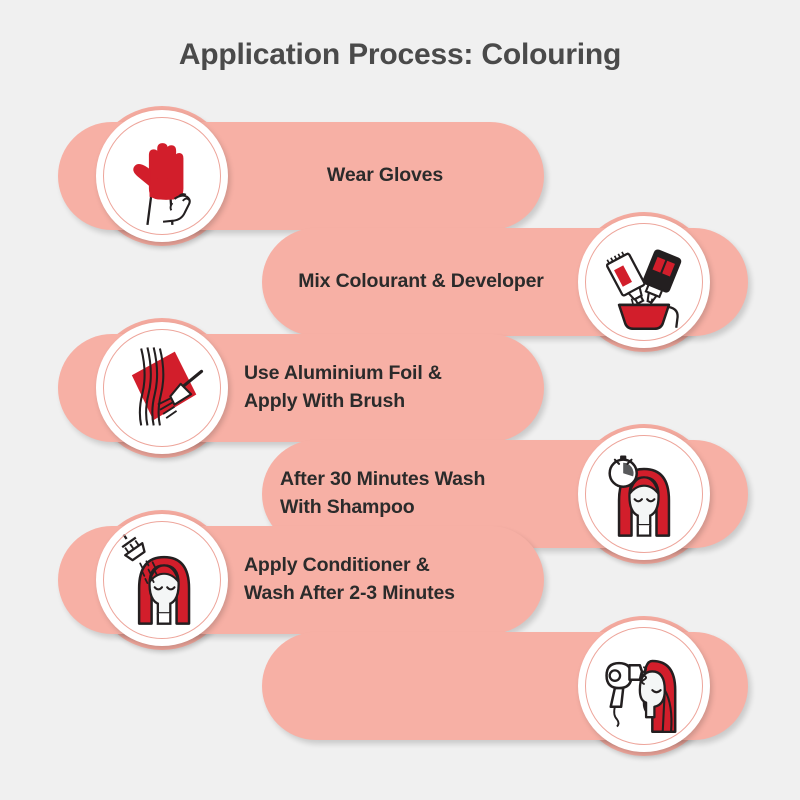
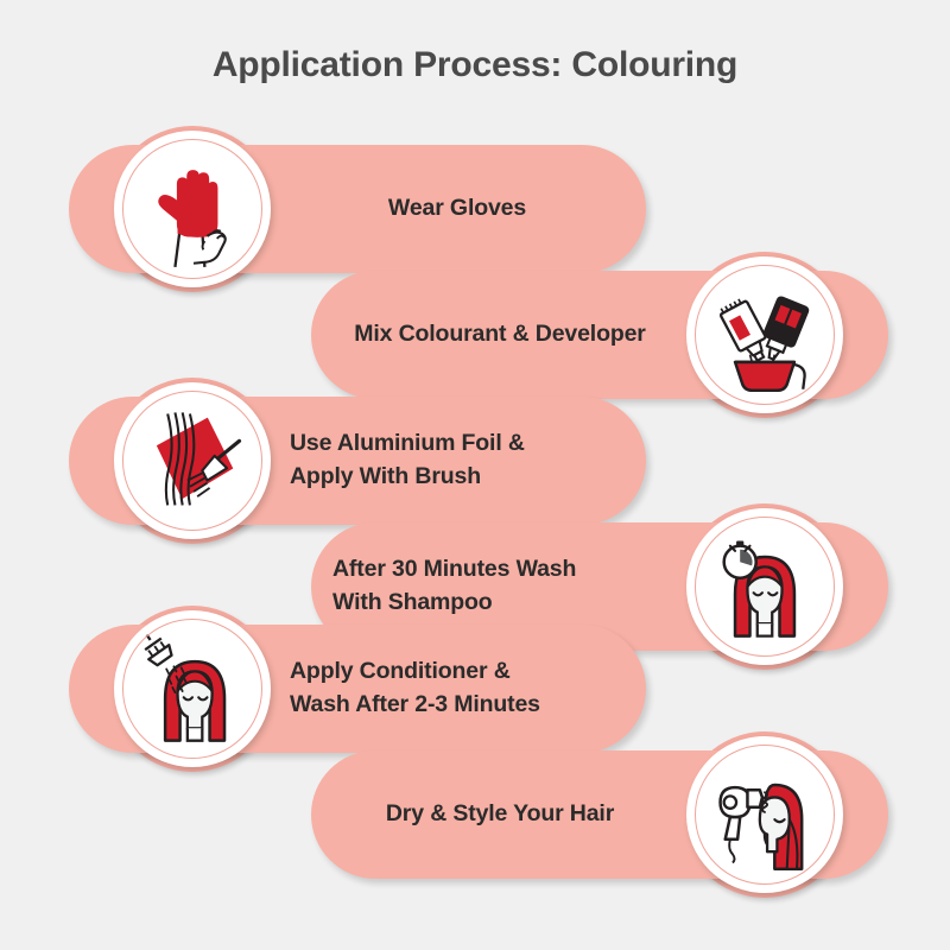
  Application Process: Colouring
  Wear Gloves
  Mix Colourant & Developer
  Use Aluminium Foil &
  Apply With Brush
  After 30 Minutes Wash
  With Shampoo
  Apply Conditioner &
  Wash After 2-3 Minutes
+ Dry & Style Your Hair
